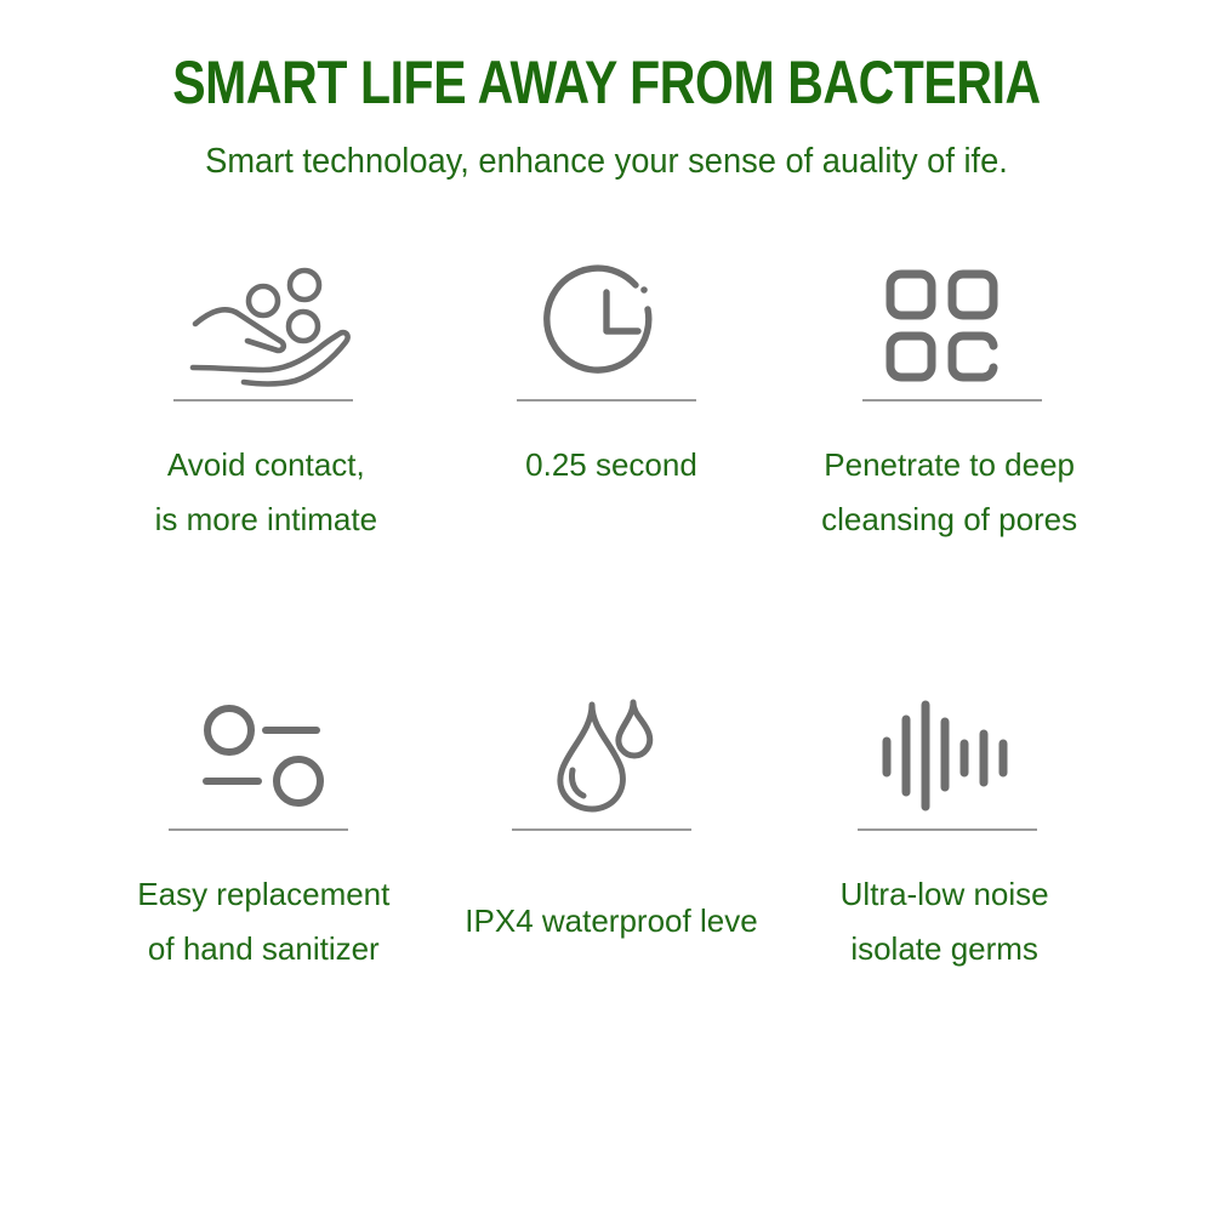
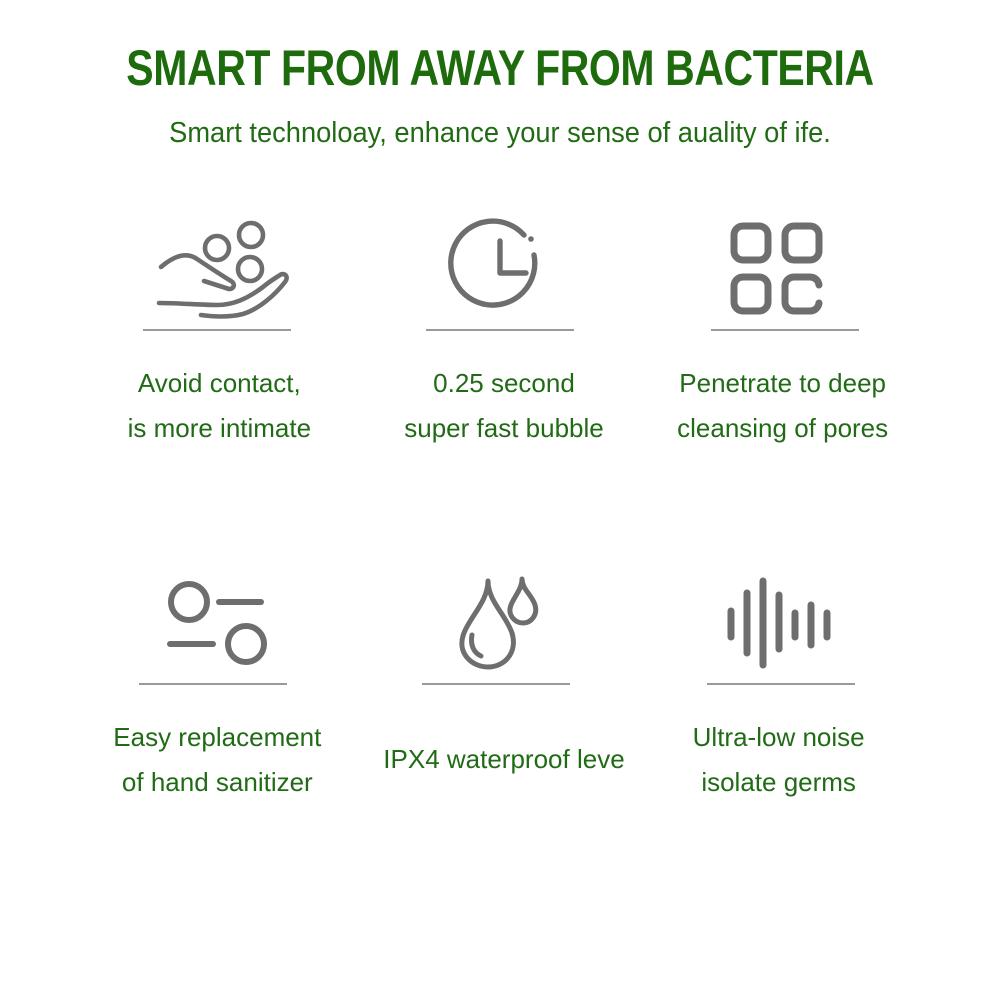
- SMART LIFE AWAY FROM BACTERIA
+ SMART FROM AWAY FROM BACTERIA
  Smart technoloay, enhance your sense of auality of ife.
  Avoid contact,
  is more intimate
  0.25 second
+ super fast bubble
  Penetrate to deep
  cleansing of pores
  Easy replacement
  of hand sanitizer
  IPX4 waterproof leve
  Ultra-low noise
  isolate germs
